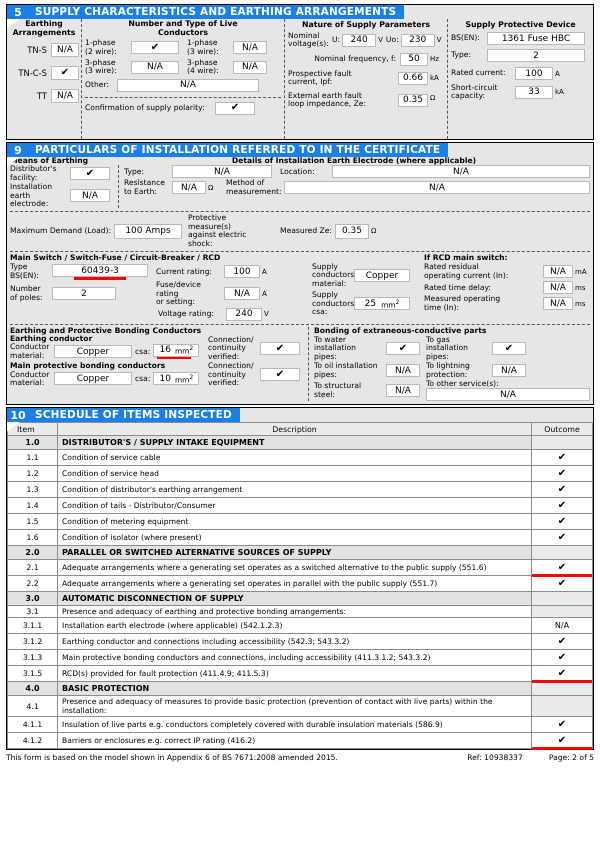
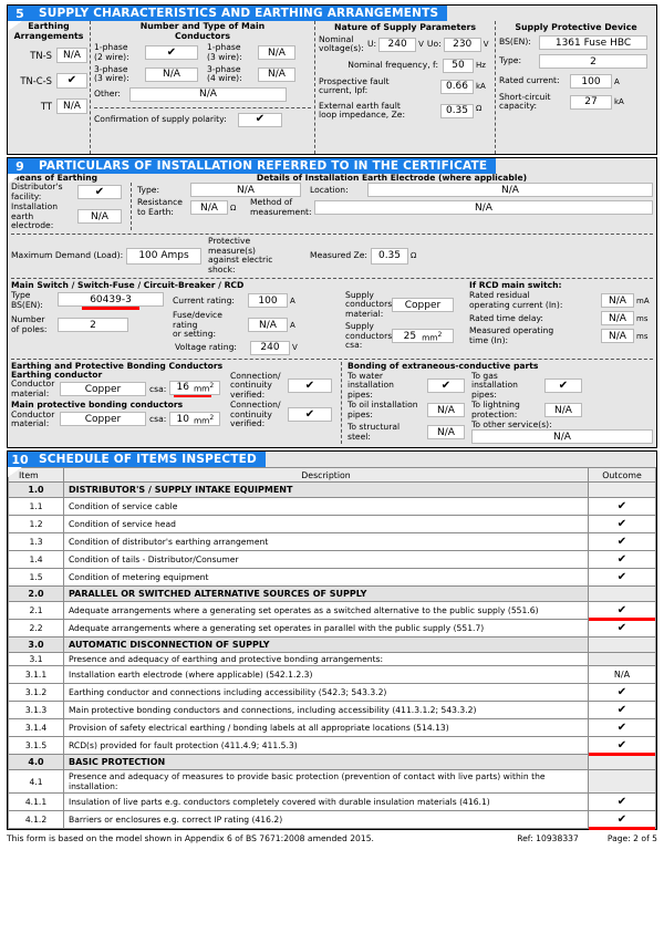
  5
  SUPPLY CHARACTERISTICS AND EARTHING ARRANGEMENTS
  Earthing
  Arrangements
  TN-S
  N/A
  TN-C-S
  ✔
  TT
  N/A
- Number and Type of Live
+ Number and Type of Main
  Conductors
  1-phase
  (2 wire):
  ✔
  1-phase
  (3 wire):
  N/A
  3-phase
  (3 wire):
  N/A
  3-phase
  (4 wire):
  N/A
  Other:
  N/A
  Confirmation of supply polarity:
  ✔
  Nature of Supply Parameters
  Nominal
  voltage(s):
  U:
  240
  V
  Uo:
  230
  V
  Nominal frequency, f:
  50
  Hz
  Prospective fault
  current, Ipf:
  0.66
  kA
  External earth fault
  loop impedance, Ze:
  0.35
  Ω
  Supply Protective Device
  BS(EN):
  1361 Fuse HBC
  Type:
  2
  Rated current:
  100
  A
  Short-circuit
  capacity:
- 33
+ 27
  kA
  9
  PARTICULARS OF INSTALLATION REFERRED TO IN THE CERTIFICATE
  ans of Earthing
  Details of Installation Earth Electrode (where applicable)
  Distributor's
  facility:
  ✔
  Installation
  earth electrode:
  N/A
  Type:
  N/A
  Location:
  N/A
  Resistance
  to Earth:
  N/A
  Ω
  Method of
  measurement:
  N/A
  Maximum Demand (Load):
  100 Amps
  Protective measure(s)
  against electric shock:
  Measured Ze:
  0.35
  Ω
  Main Switch / Switch-Fuse / Circuit-Breaker / RCD
  Type
  BS(EN):
  60439-3
  Current rating:
  100
  A
  Number
  of poles:
  2
  Fuse/device rating
  or setting:
  N/A
  A
  Voltage rating:
  240
  V
  Supply
  conductors
  material:
  Copper
  Supply
  conductors
  csa:
  25
  If RCD main switch:
  Rated residual
  operating current (In):
  N/A
  mA
  Rated time delay:
  N/A
  ms
  Measured operating
  time (In):
  N/A
  ms
  Earthing and Protective Bonding Conductors
  Earthing conductor
  Conductor
  material:
  Copper
  csa:
  16
  Connection/
  continuity
  verified:
  ✔
  Main protective bonding conductors
  Conductor
  material:
  Copper
  csa:
  10
  Connection/
  continuity
  verified:
  ✔
  Bonding of extraneous-conductive parts
  To water installation
  pipes:
  ✔
  To gas installation
  pipes:
  ✔
  To oil installation
  pipes:
  N/A
  To lightning
  protection:
  N/A
  To structural
  steel:
  N/A
  To other service(s):
  N/A
  10
  SCHEDULE OF ITEMS INSPECTED
  em	Description	Outcome
  1.0	DISTRIBUTOR'S / SUPPLY INTAKE EQUIPMENT
  1.1	Condition of service cable	✔
  1.2	Condition of service head	✔
  1.3	Condition of distributor's earthing arrangement	✔
  1.4	Condition of tails - Distributor/Consumer	✔
  1.5	Condition of metering equipment	✔
- 1.6	Condition of isolator (where present)	✔
  2.0	PARALLEL OR SWITCHED ALTERNATIVE SOURCES OF SUPPLY
  2.1	Adequate arrangements where a generating set operates as a switched alternative to the public supply (551.6)	✔
  2.2	Adequate arrangements where a generating set operates in parallel with the public supply (551.7)	✔
  3.0	AUTOMATIC DISCONNECTION OF SUPPLY
  3.1	Presence and adequacy of earthing and protective bonding arrangements:
  3.1.1	Installation earth electrode (where applicable) (542.1.2.3)	N/A
  3.1.2	Earthing conductor and connections including accessibility (542.3; 543.3.2)	✔
  3.1.3	Main protective bonding conductors and connections, including accessibility (411.3.1.2; 543.3.2)	✔
+ 3.1.4	Provision of safety electrical earthing / bonding labels at all appropriate locations (514.13)	✔
  3.1.5	RCD(s) provided for fault protection (411.4.9; 411.5.3)	✔
  4.0	BASIC PROTECTION
  4.1	Presence and adequacy of measures to provide basic protection (prevention of contact with live parts) within the installation:
- 4.1.1	Insulation of live parts e.g. conductors completely covered with durable insulation materials (586.9)	✔
+ 4.1.1	Insulation of live parts e.g. conductors completely covered with durable insulation materials (416.1)	✔
  4.1.2	Barriers or enclosures e.g. correct IP rating (416.2)	✔
  This form is based on the model shown in Appendix 6 of BS 7671:2008 amended 2015.
  Ref: 10938337
  Page: 2 of 5
